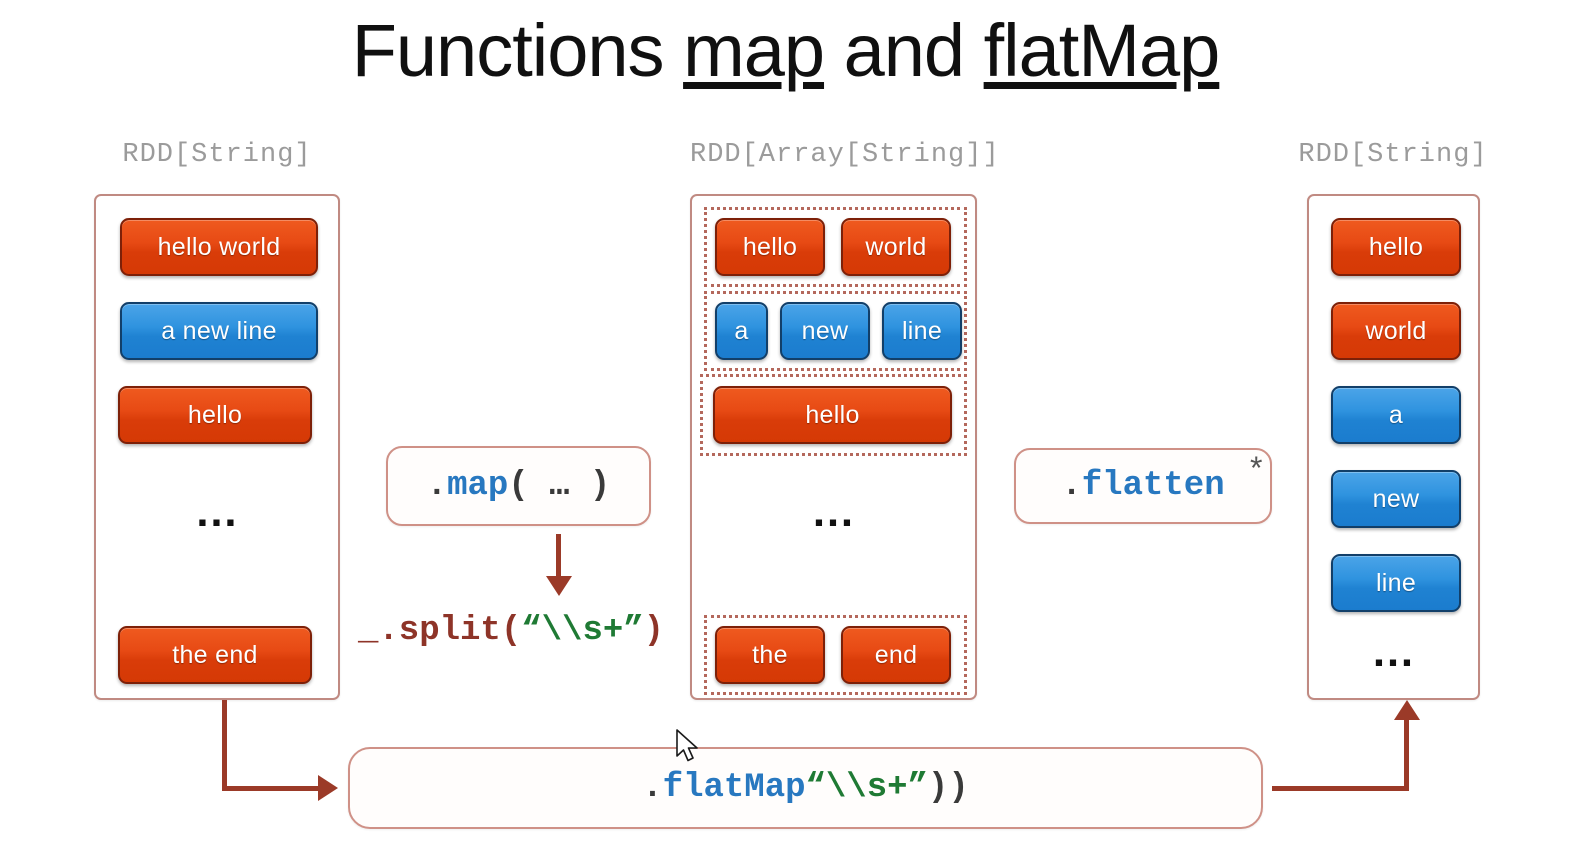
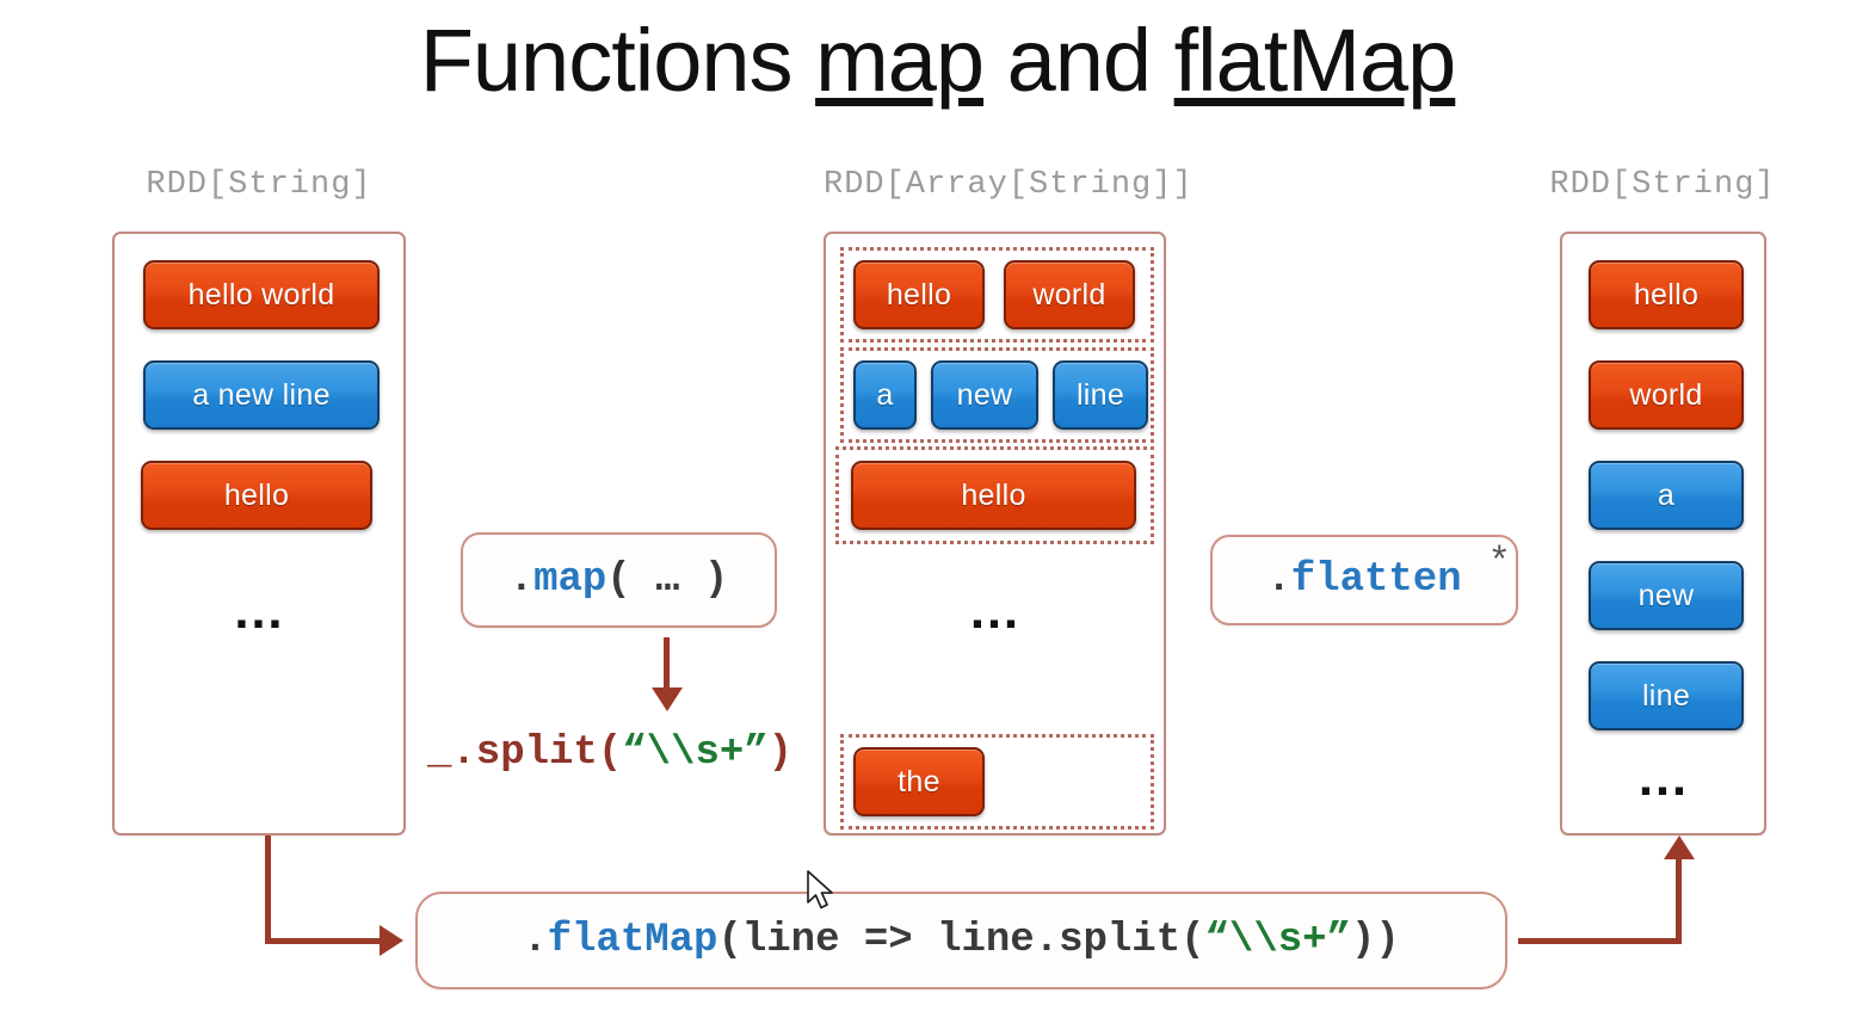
  Functions map and flatMap
  RDD[String]
  RDD[Array[String]]
  RDD[String]
  hello world
  a new line
  hello
  …
- the end
  hello
  world
  a
  new
  line
  hello
  …
  the
- end
  hello
  world
  a
  new
  line
  …
  .
  map
  ( … )
  _.split(“\\s+”)
  .
  flatten
  *
  .
  flatMap
+ (line => line.split(
  “\\s+”
  ))
